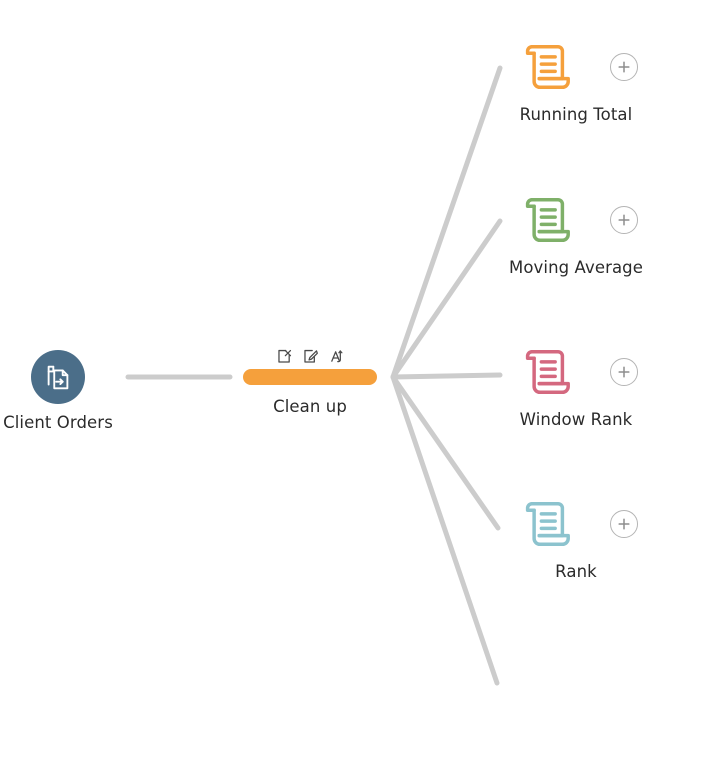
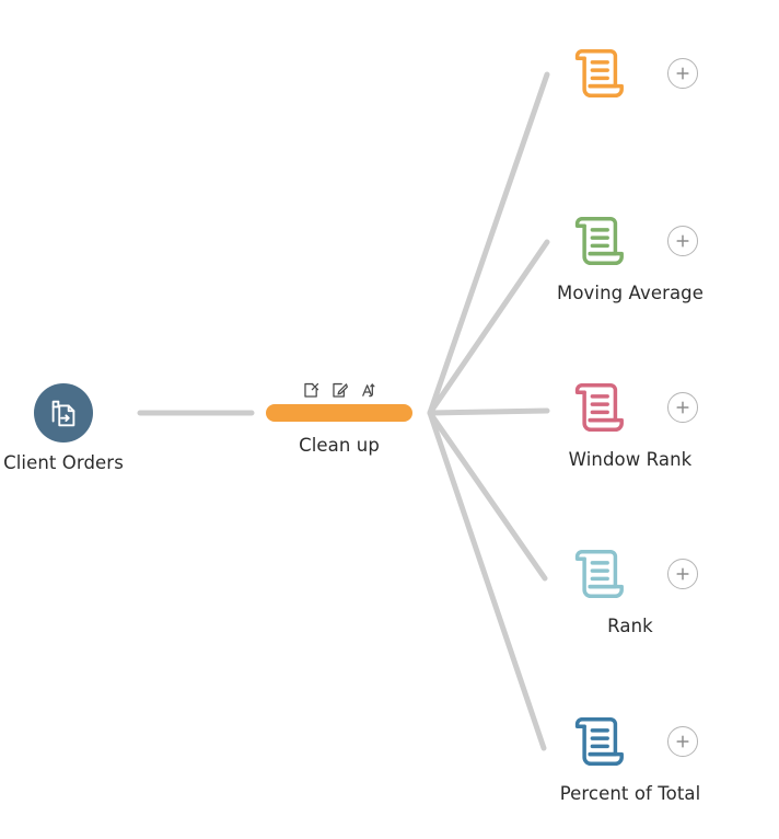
  Client Orders
  Clean up
- Running Total
  Moving Average
  Window Rank
  Rank
+ Percent of Total
